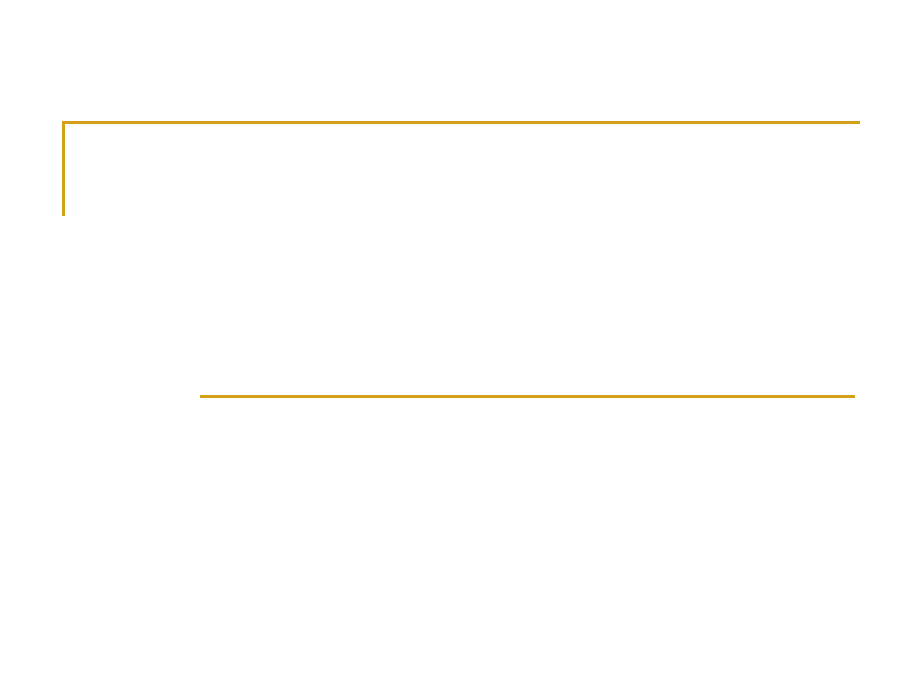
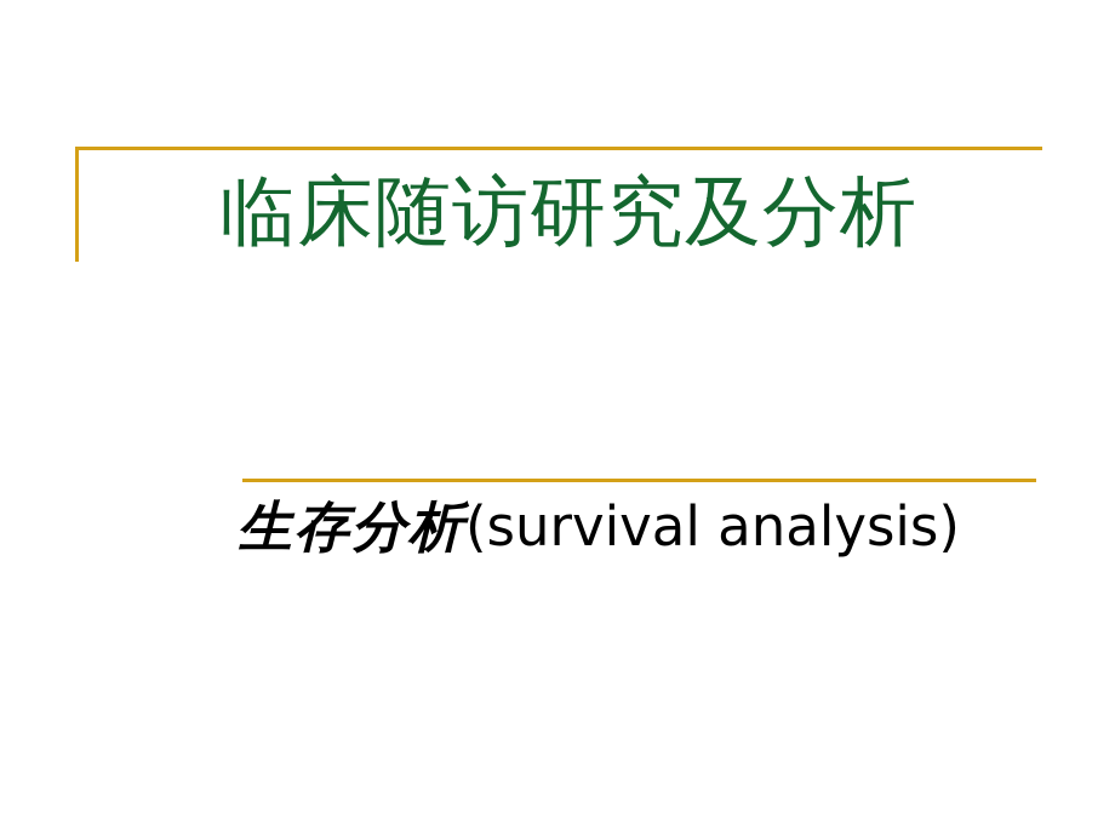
+ 临床随访研究及分析
+ 生存分析(survival analysis)
